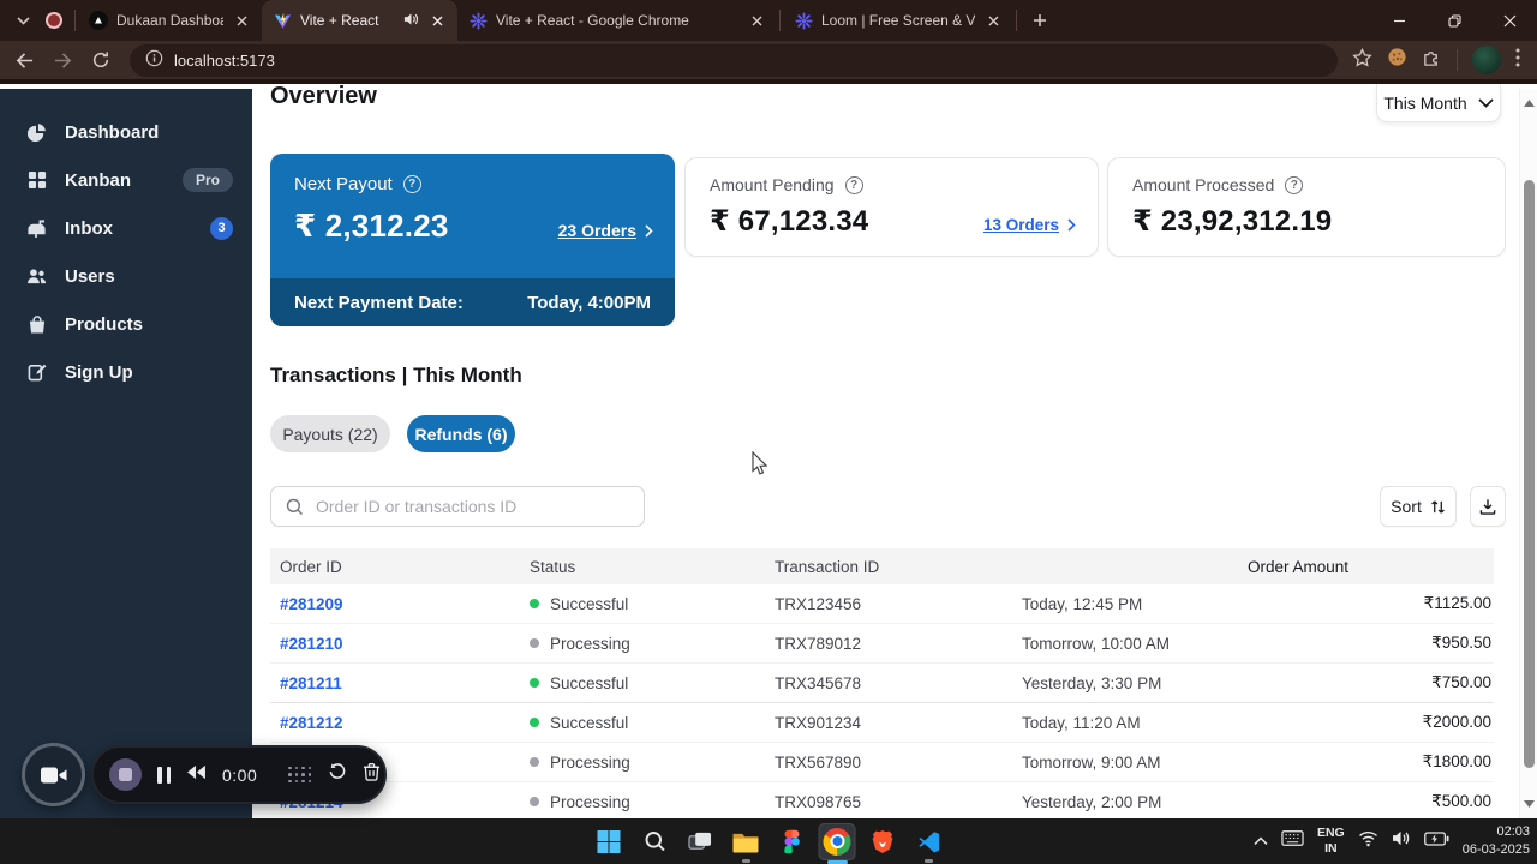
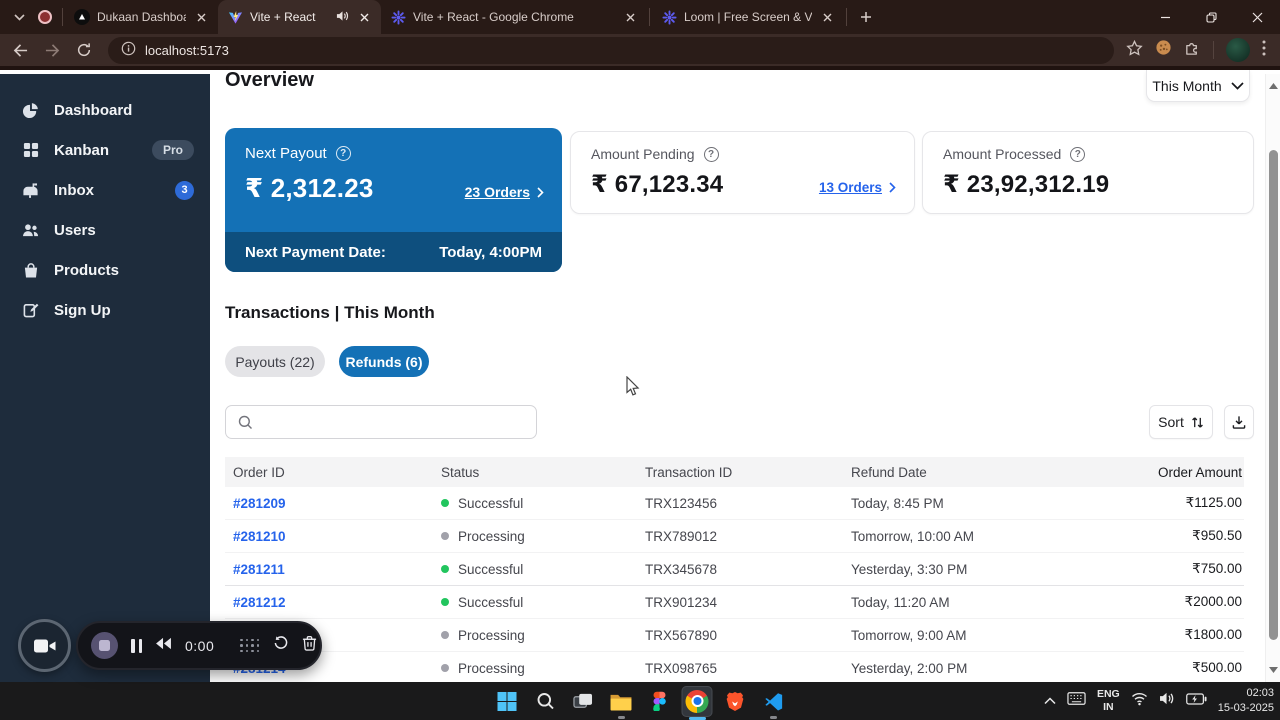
  Vite + React
  Vite + React - Google Chrome
  Loom | Free Screen & V
  localhost:5173
  Dashboard
  Kanban
  Pro
  Inbox
  3
  Users
  Products
  Sign Up
  Overview
  This Month
  Next Payout
  ?
  ₹ 2,312.23
  23 Orders
  Next Payment Date:
  Today, 4:00PM
  Amount Pending
  ?
  ₹ 67,123.34
  13 Orders
  Amount Processed
  ?
  ₹ 23,92,312.19
  Transactions | This Month
  Payouts (22)
  Refunds (6)
- Order ID or transactions ID
  Sort
  Order ID
  Status
  Transaction ID
+ Refund Date
  Order Amount
  #281209
  Successful
  TRX123456
- Today, 12:45 PM
+ Today, 8:45 PM
  ₹1125.00
  #281210
  Processing
  TRX789012
  Tomorrow, 10:00 AM
  ₹950.50
  #281211
  Successful
  TRX345678
  Yesterday, 3:30 PM
  ₹750.00
  #281212
  Successful
  TRX901234
  Today, 11:20 AM
  ₹2000.00
  Processing
  TRX567890
  Tomorrow, 9:00 AM
  ₹1800.00
  Processing
  TRX098765
  Yesterday, 2:00 PM
  ₹500.00
  0:00
  ENG
  IN
  02:03
- 06-03-2025
+ 15-03-2025
